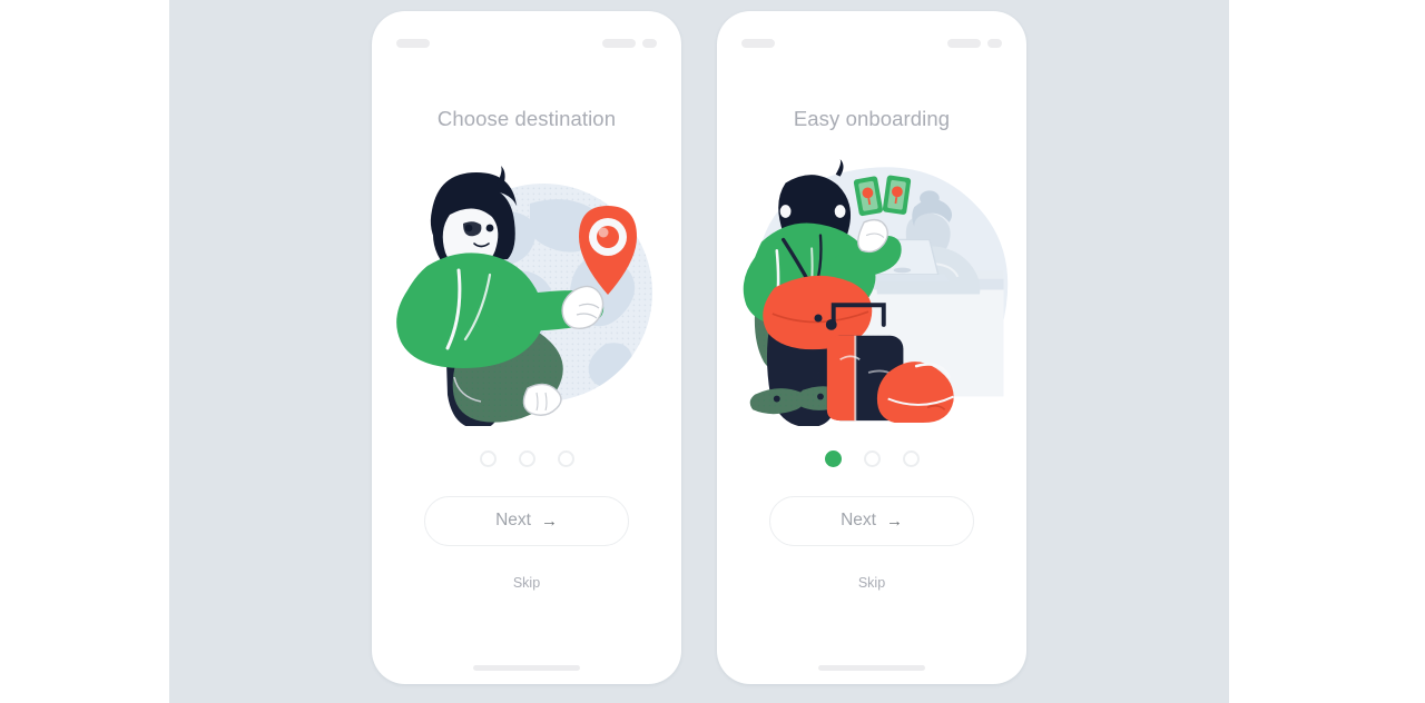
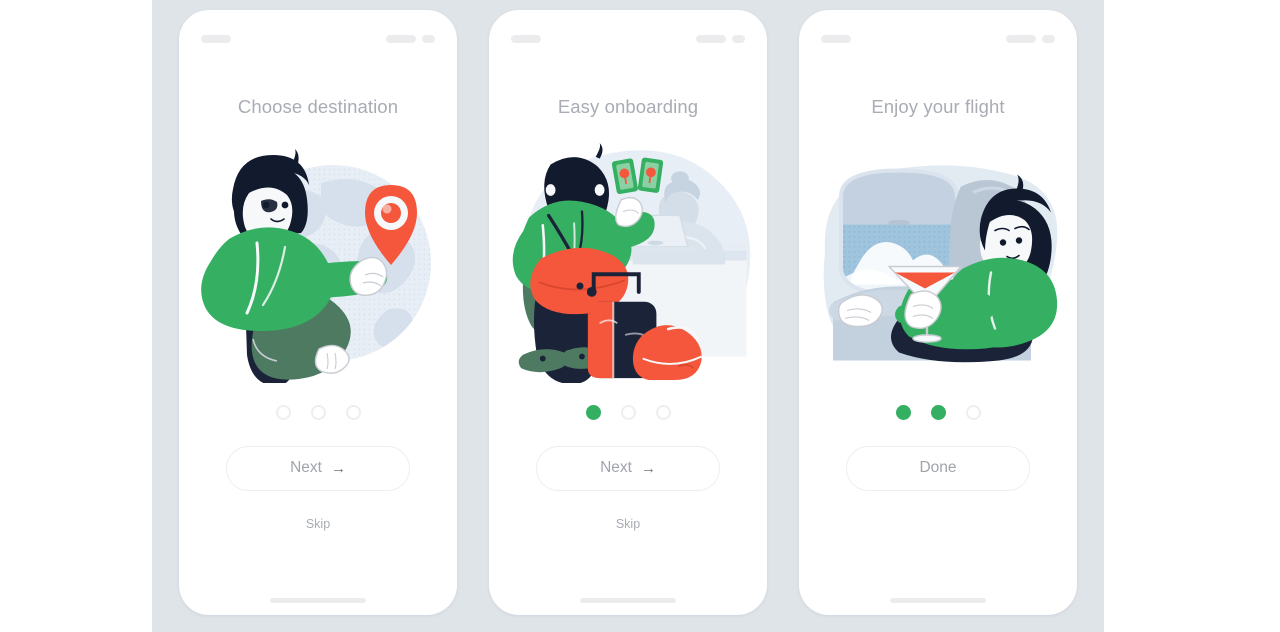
  Choose destination
  Next
  →
  Skip
  Easy onboarding
  Next
  →
  Skip
+ Enjoy your flight
+ Done
